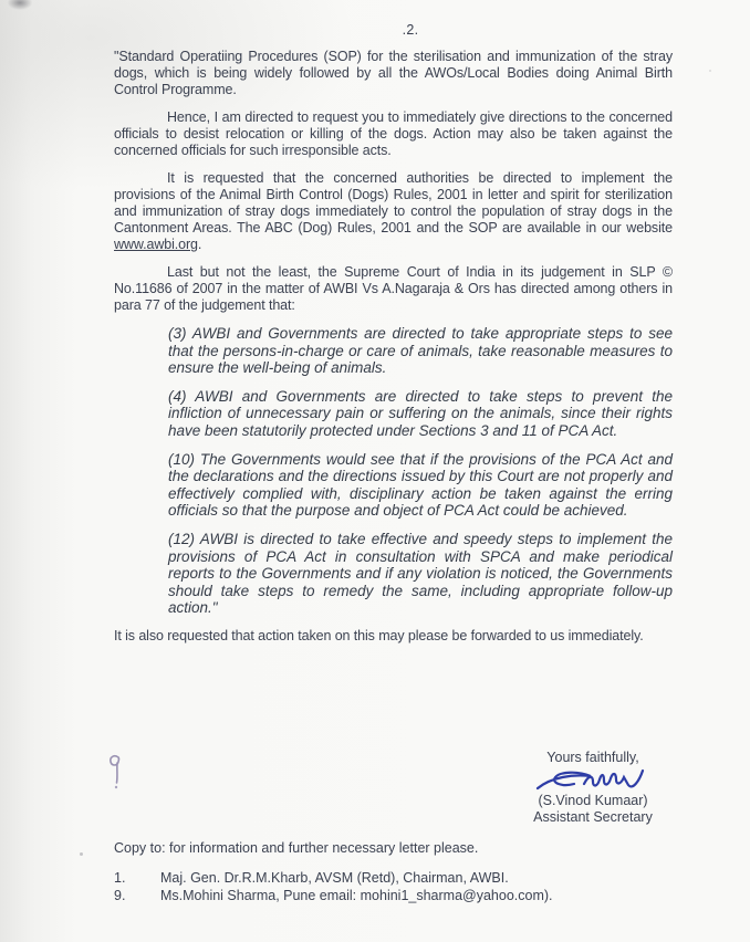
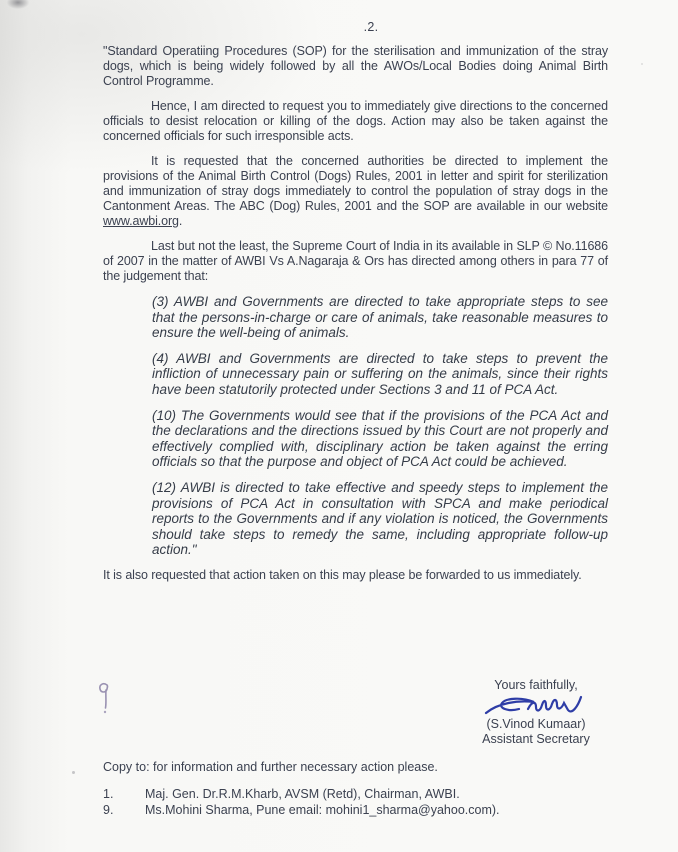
  .2.
  "Standard Operatiing Procedures (SOP) for the sterilisation and immunization of the stray dogs, which is being widely followed by all the AWOs/Local Bodies doing Animal Birth Control Programme.
  Hence, I am directed to request you to immediately give directions to the concerned officials to desist relocation or killing of the dogs. Action may also be taken against the concerned officials for such irresponsible acts.
  It is requested that the concerned authorities be directed to implement the provisions of the Animal Birth Control (Dogs) Rules, 2001 in letter and spirit for sterilization and immunization of stray dogs immediately to control the population of stray dogs in the Cantonment Areas. The ABC (Dog) Rules, 2001 and the SOP are available in our website www.awbi.org.
- Last but not the least, the Supreme Court of India in its judgement in SLP © No.11686 of 2007 in the matter of AWBI Vs A.Nagaraja & Ors has directed among others in para 77 of the judgement that:
+ Last but not the least, the Supreme Court of India in its available in SLP © No.11686 of 2007 in the matter of AWBI Vs A.Nagaraja & Ors has directed among others in para 77 of the judgement that:
  (3) AWBI and Governments are directed to take appropriate steps to see that the persons-in-charge or care of animals, take reasonable measures to ensure the well-being of animals.
  (4) AWBI and Governments are directed to take steps to prevent the infliction of unnecessary pain or suffering on the animals, since their rights have been statutorily protected under Sections 3 and 11 of PCA Act.
  (10) The Governments would see that if the provisions of the PCA Act and the declarations and the directions issued by this Court are not properly and effectively complied with, disciplinary action be taken against the erring officials so that the purpose and object of PCA Act could be achieved.
  (12) AWBI is directed to take effective and speedy steps to implement the provisions of PCA Act in consultation with SPCA and make periodical reports to the Governments and if any violation is noticed, the Governments should take steps to remedy the same, including appropriate follow-up action."
  It is also requested that action taken on this may please be forwarded to us immediately.
  Yours faithfully,
  (S.Vinod Kumaar)
  Assistant Secretary
- Copy to: for information and further necessary letter please.
+ Copy to: for information and further necessary action please.
  1.
  Maj. Gen. Dr.R.M.Kharb, AVSM (Retd), Chairman, AWBI.
  9.
  Ms.Mohini Sharma, Pune email: mohini1_sharma@yahoo.com).
